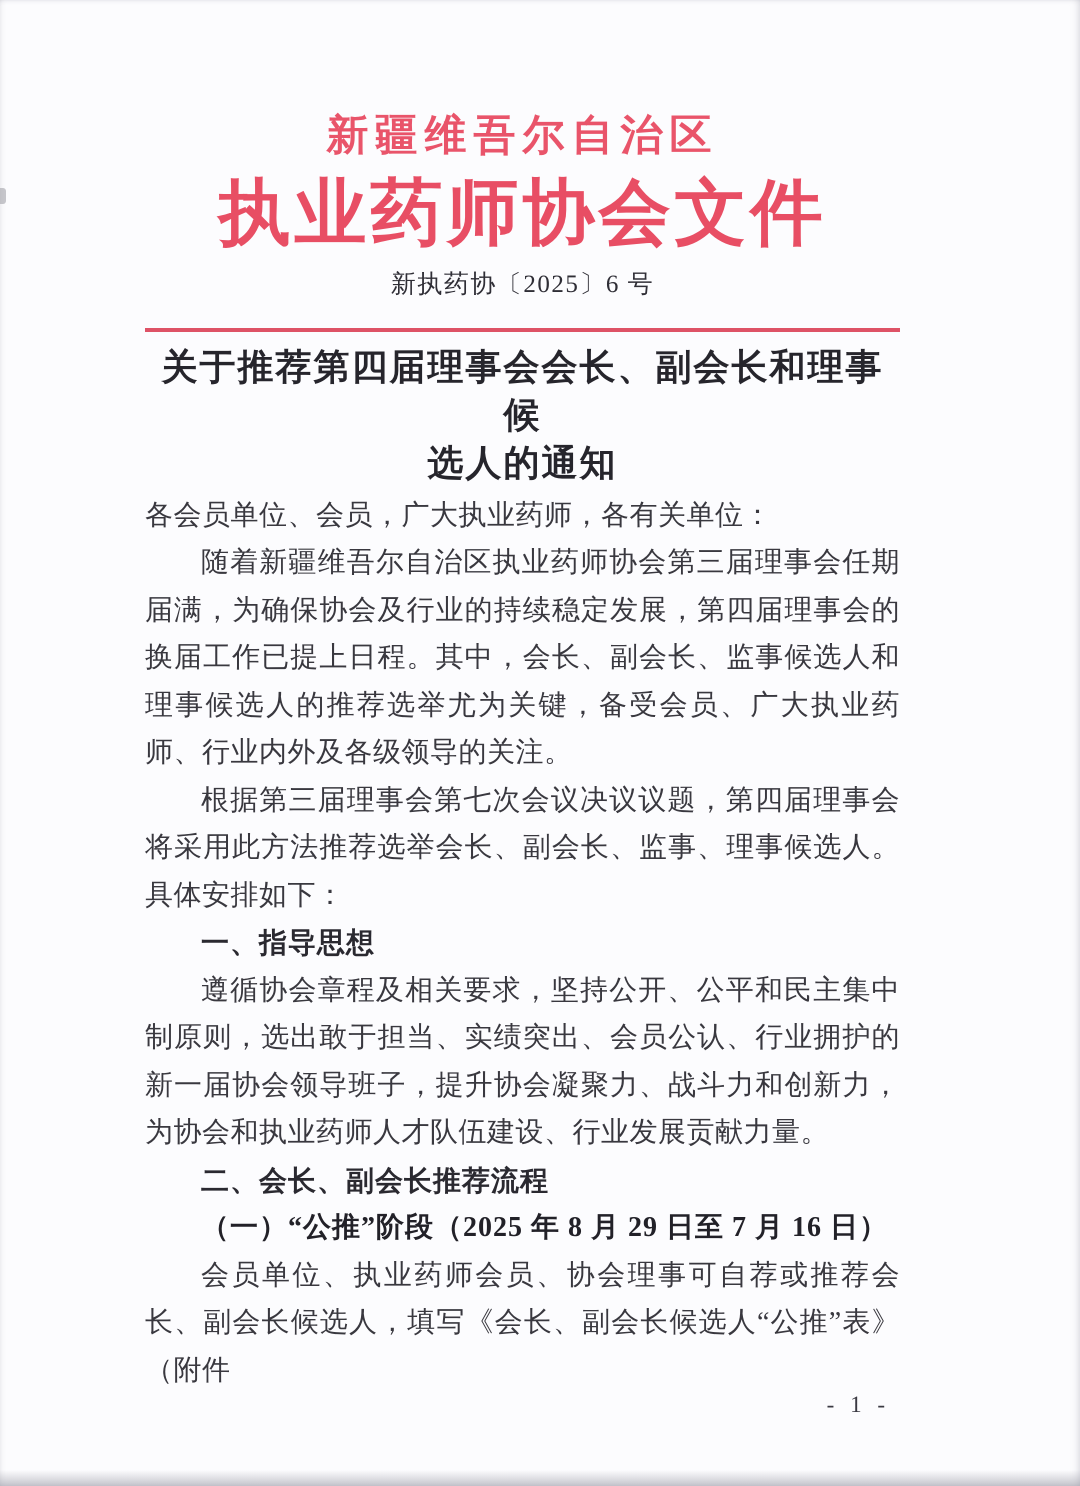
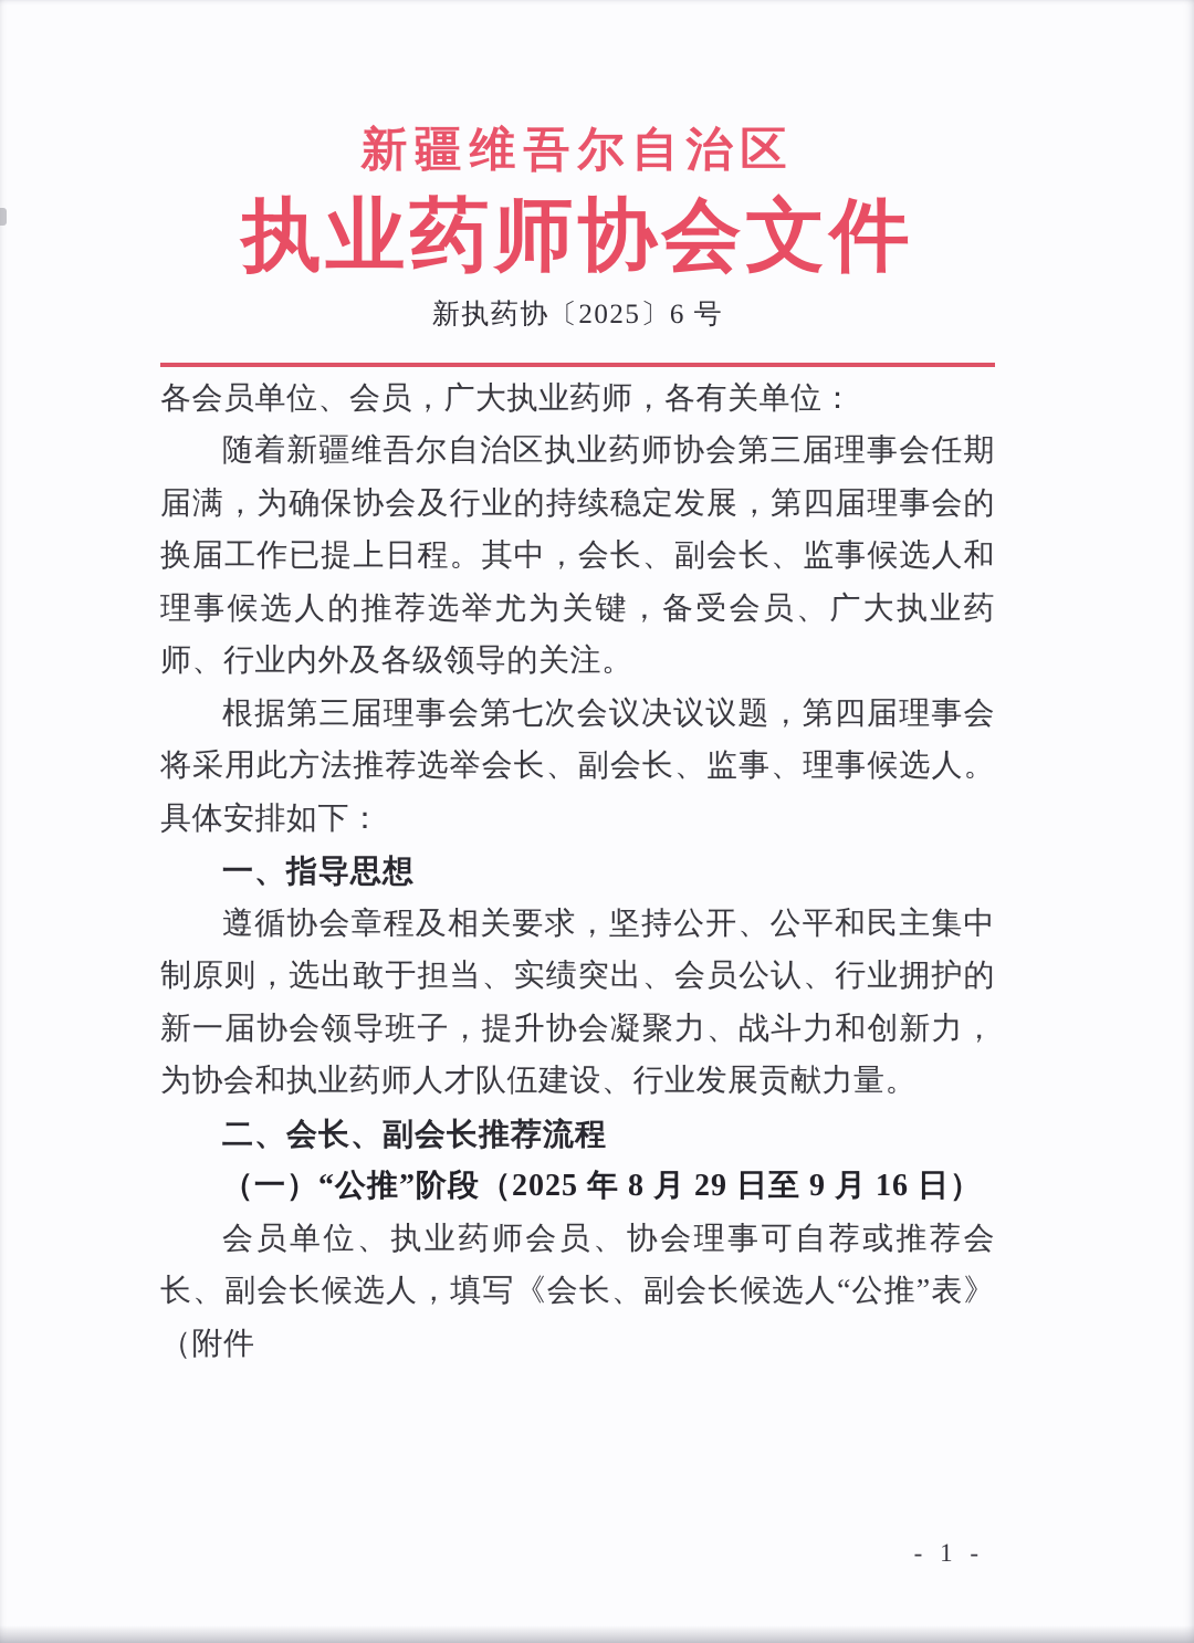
  新疆维吾尔自治区
  执业药师协会文件
  新执药协〔2025〕6 号
- 关于推荐第四届理事会会长、副会长和理事候
- 选人的通知
  各会员单位、会员，广大执业药师，各有关单位：
  随着新疆维吾尔自治区执业药师协会第三届理事会任期届满，为确保协会及行业的持续稳定发展，第四届理事会的换届工作已提上日程。其中，会长、副会长、监事候选人和理事候选人的推荐选举尤为关键，备受会员、广大执业药师、行业内外及各级领导的关注。
  根据第三届理事会第七次会议决议议题，第四届理事会将采用此方法推荐选举会长、副会长、监事、理事候选人。具体安排如下：
  一、指导思想
  遵循协会章程及相关要求，坚持公开、公平和民主集中制原则，选出敢于担当、实绩突出、会员公认、行业拥护的新一届协会领导班子，提升协会凝聚力、战斗力和创新力，为协会和执业药师人才队伍建设、行业发展贡献力量。
  二、会长、副会长推荐流程
- （一）“公推”阶段（2025 年 8 月 29 日至 7 月 16 日）
+ （一）“公推”阶段（2025 年 8 月 29 日至 9 月 16 日）
  会员单位、执业药师会员、协会理事可自荐或推荐会长、副会长候选人，填写《会长、副会长候选人“公推”表》（附件
  - 1 -
